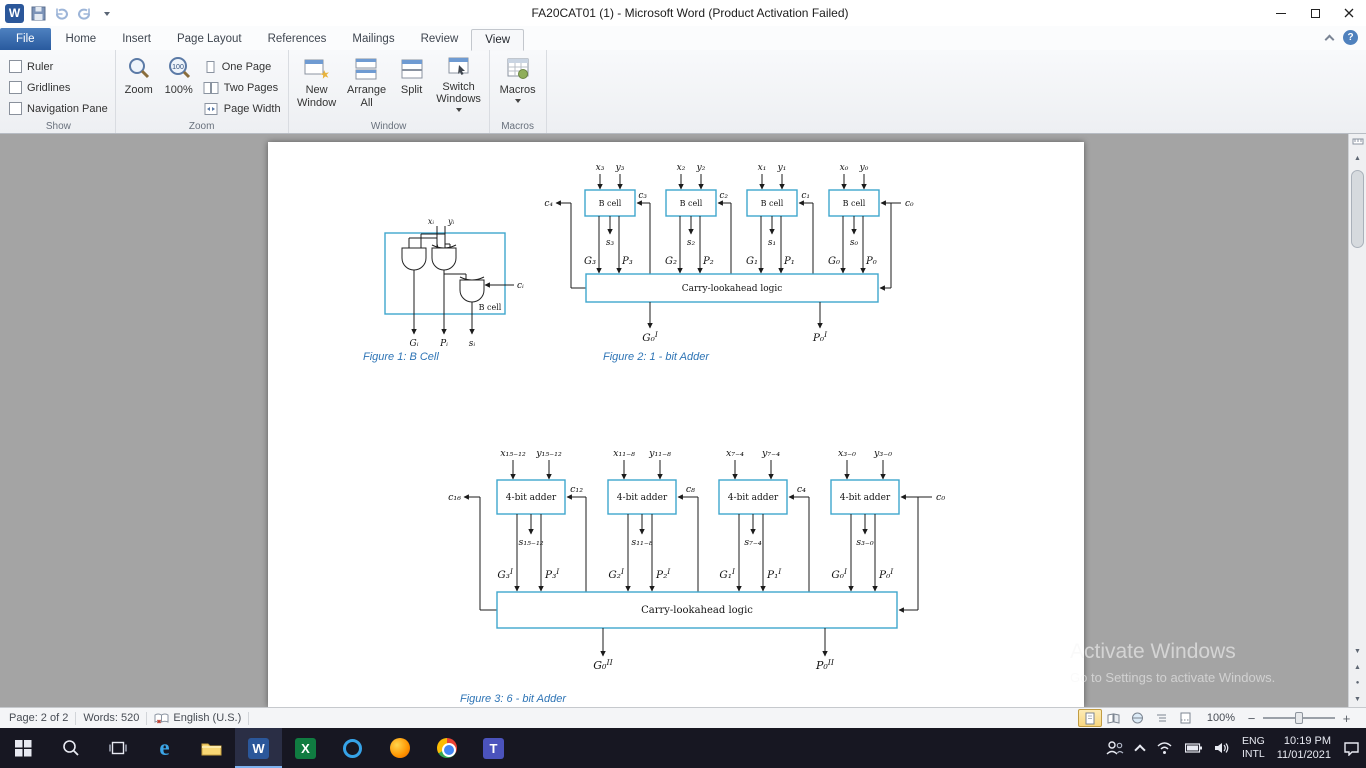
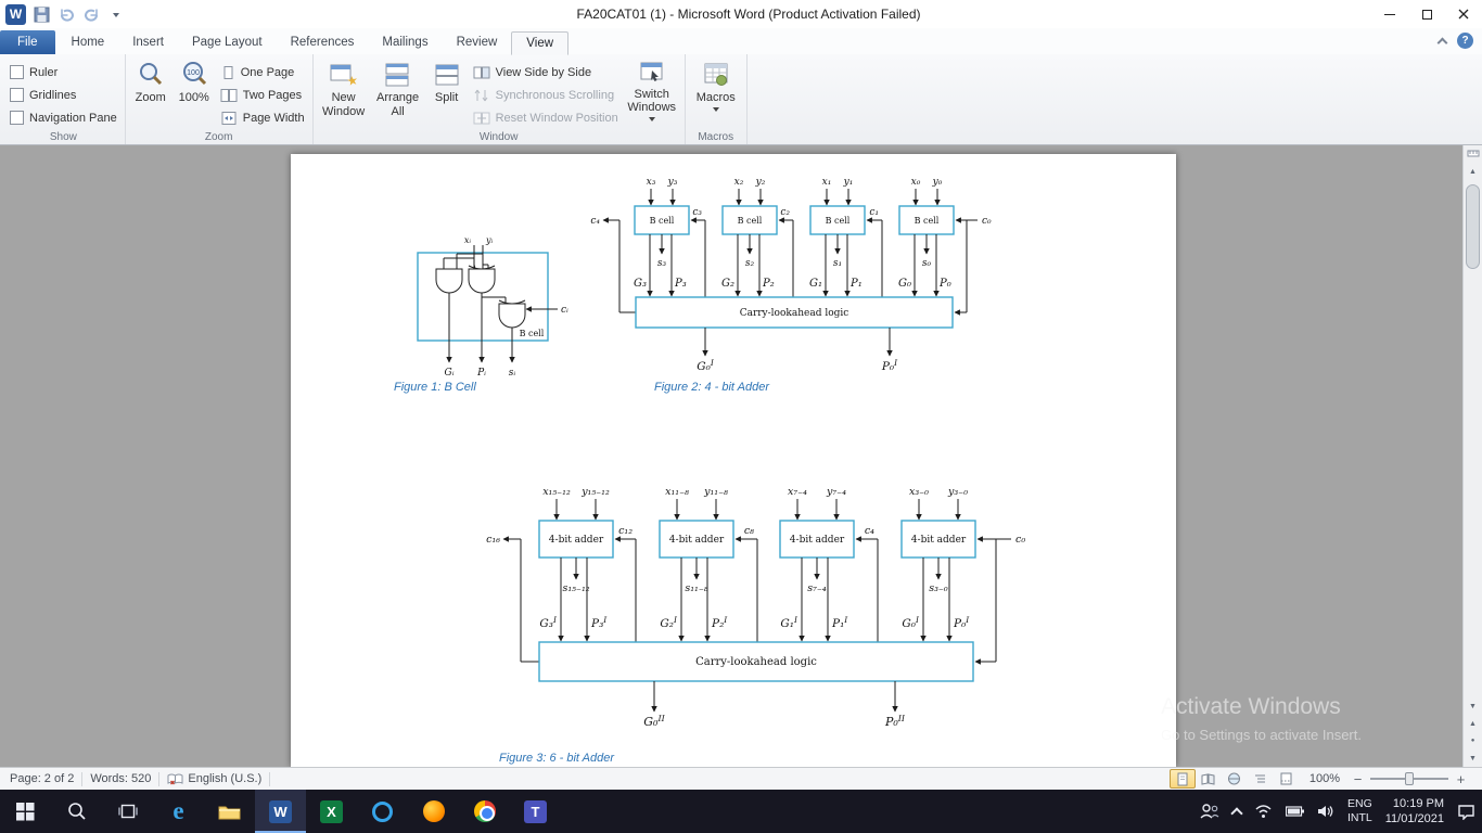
  W
  FA20CAT01 (1) - Microsoft Word (Product Activation Failed)
  File
  Home
  Insert
  Page Layout
  References
  Mailings
  Review
  View
  Ruler
  Gridlines
  Navigation Pane
  Show
  Zoom
  100%
  One Page
  Two Pages
  Page Width
  Zoom
  New Window
  Arrange All
  Split
+ View Side by Side
+ Synchronous Scrolling
+ Reset Window Position
  Switch Windows
  Window
  Macros
  Macros
  x₃
  y₃
  B cell
  s₃
  G₃
  P₃
  x₂
  y₂
  B cell
  s₂
  G₂
  P₂
  x₁
  y₁
  B cell
  s₁
  G₁
  P₁
  x₀
  y₀
  B cell
  s₀
  G₀
  P₀
  c₃
  c₂
  c₁
  c₄
  c₀
  Carry-lookahead logic
  G₀I
  P₀I
  x₁₅₋₁₂
  y₁₅₋₁₂
  4-bit adder
  s₁₅₋₁₂
  G₃I
  P₃I
  x₁₁₋₈
  y₁₁₋₈
  4-bit adder
  s₁₁₋₈
  G₂I
  P₂I
  x₇₋₄
  y₇₋₄
  4-bit adder
  s₇₋₄
  G₁I
  P₁I
  x₃₋₀
  y₃₋₀
  4-bit adder
  s₃₋₀
  G₀I
  P₀I
  c₁₂
  c₈
  c₄
  c₁₆
  c₀
  Carry-lookahead logic
  G₀II
  P₀II
  xᵢ
  yᵢ
  Gᵢ
  Pᵢ
  cᵢ
  sᵢ
  B cell
  Figure 1: B Cell
- Figure 2: 1 - bit Adder
+ Figure 2: 4 - bit Adder
  Figure 3: 6 - bit Adder
  Activate Windows
- Go to Settings to activate Windows.
+ Go to Settings to activate Insert.
  Page: 2 of 2
  Words: 520
  English (U.S.)
  100%
  ENG
  INTL
  10:19 PM
  11/01/2021
